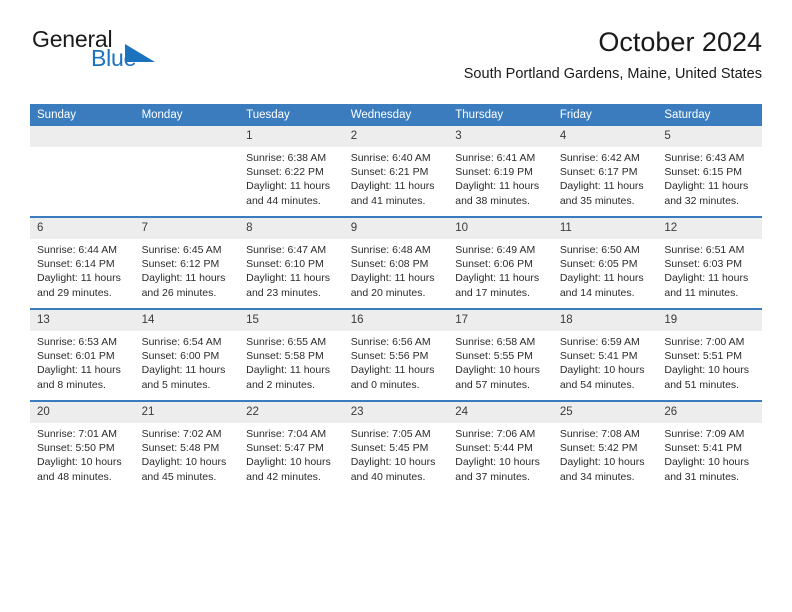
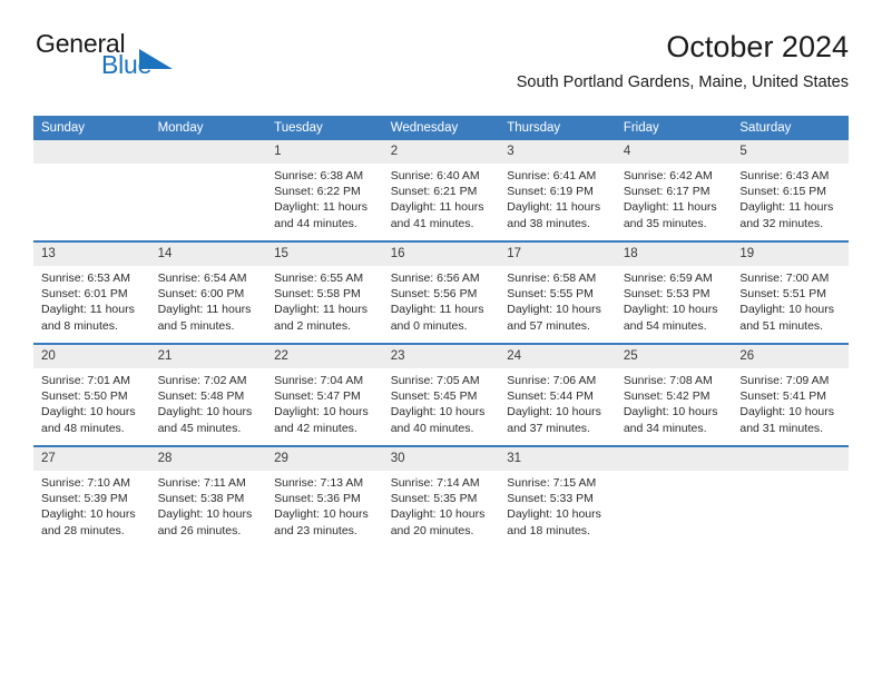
  General
  Blue
  October 2024
  South Portland Gardens, Maine, United States
  Sunday	Monday	Tuesday	Wednesday	Thursday	Friday	Saturday
  		1Sunrise: 6:38 AMSunset: 6:22 PMDaylight: 11 hoursand 44 minutes.	2Sunrise: 6:40 AMSunset: 6:21 PMDaylight: 11 hoursand 41 minutes.	3Sunrise: 6:41 AMSunset: 6:19 PMDaylight: 11 hoursand 38 minutes.	4Sunrise: 6:42 AMSunset: 6:17 PMDaylight: 11 hoursand 35 minutes.	5Sunrise: 6:43 AMSunset: 6:15 PMDaylight: 11 hoursand 32 minutes.
- 6Sunrise: 6:44 AMSunset: 6:14 PMDaylight: 11 hoursand 29 minutes.	7Sunrise: 6:45 AMSunset: 6:12 PMDaylight: 11 hoursand 26 minutes.	8Sunrise: 6:47 AMSunset: 6:10 PMDaylight: 11 hoursand 23 minutes.	9Sunrise: 6:48 AMSunset: 6:08 PMDaylight: 11 hoursand 20 minutes.	10Sunrise: 6:49 AMSunset: 6:06 PMDaylight: 11 hoursand 17 minutes.	11Sunrise: 6:50 AMSunset: 6:05 PMDaylight: 11 hoursand 14 minutes.	12Sunrise: 6:51 AMSunset: 6:03 PMDaylight: 11 hoursand 11 minutes.
- 13Sunrise: 6:53 AMSunset: 6:01 PMDaylight: 11 hoursand 8 minutes.	14Sunrise: 6:54 AMSunset: 6:00 PMDaylight: 11 hoursand 5 minutes.	15Sunrise: 6:55 AMSunset: 5:58 PMDaylight: 11 hoursand 2 minutes.	16Sunrise: 6:56 AMSunset: 5:56 PMDaylight: 11 hoursand 0 minutes.	17Sunrise: 6:58 AMSunset: 5:55 PMDaylight: 10 hoursand 57 minutes.	18Sunrise: 6:59 AMSunset: 5:41 PMDaylight: 10 hoursand 54 minutes.	19Sunrise: 7:00 AMSunset: 5:51 PMDaylight: 10 hoursand 51 minutes.
+ 13Sunrise: 6:53 AMSunset: 6:01 PMDaylight: 11 hoursand 8 minutes.	14Sunrise: 6:54 AMSunset: 6:00 PMDaylight: 11 hoursand 5 minutes.	15Sunrise: 6:55 AMSunset: 5:58 PMDaylight: 11 hoursand 2 minutes.	16Sunrise: 6:56 AMSunset: 5:56 PMDaylight: 11 hoursand 0 minutes.	17Sunrise: 6:58 AMSunset: 5:55 PMDaylight: 10 hoursand 57 minutes.	18Sunrise: 6:59 AMSunset: 5:53 PMDaylight: 10 hoursand 54 minutes.	19Sunrise: 7:00 AMSunset: 5:51 PMDaylight: 10 hoursand 51 minutes.
  20Sunrise: 7:01 AMSunset: 5:50 PMDaylight: 10 hoursand 48 minutes.	21Sunrise: 7:02 AMSunset: 5:48 PMDaylight: 10 hoursand 45 minutes.	22Sunrise: 7:04 AMSunset: 5:47 PMDaylight: 10 hoursand 42 minutes.	23Sunrise: 7:05 AMSunset: 5:45 PMDaylight: 10 hoursand 40 minutes.	24Sunrise: 7:06 AMSunset: 5:44 PMDaylight: 10 hoursand 37 minutes.	25Sunrise: 7:08 AMSunset: 5:42 PMDaylight: 10 hoursand 34 minutes.	26Sunrise: 7:09 AMSunset: 5:41 PMDaylight: 10 hoursand 31 minutes.
+ 27Sunrise: 7:10 AMSunset: 5:39 PMDaylight: 10 hoursand 28 minutes.	28Sunrise: 7:11 AMSunset: 5:38 PMDaylight: 10 hoursand 26 minutes.	29Sunrise: 7:13 AMSunset: 5:36 PMDaylight: 10 hoursand 23 minutes.	30Sunrise: 7:14 AMSunset: 5:35 PMDaylight: 10 hoursand 20 minutes.	31Sunrise: 7:15 AMSunset: 5:33 PMDaylight: 10 hoursand 18 minutes.
